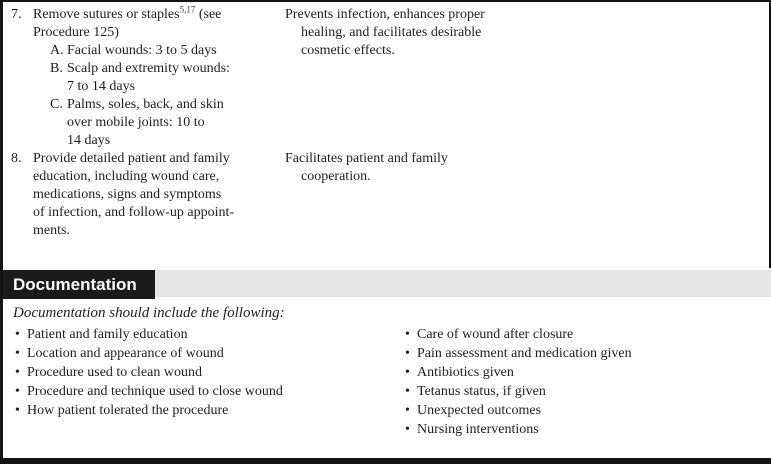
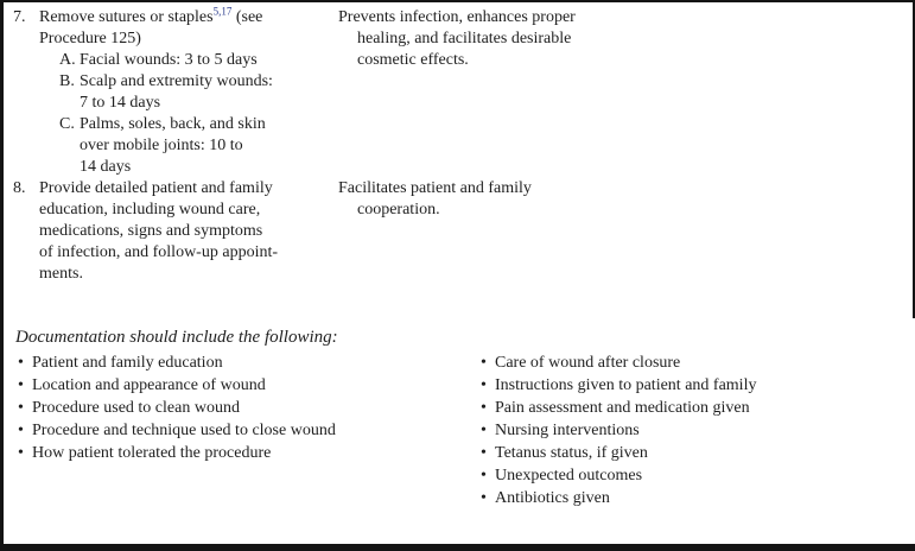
  7.
  Remove sutures or staples5,17 (see
  Procedure 125)
  A.
  Facial wounds: 3 to 5 days
  B.
  Scalp and extremity wounds:
  7 to 14 days
  C.
  Palms, soles, back, and skin
  over mobile joints: 10 to
  14 days
  Prevents infection, enhances proper
  healing, and facilitates desirable
  cosmetic effects.
  8.
  Provide detailed patient and family
  education, including wound care,
  medications, signs and symptoms
  of infection, and follow-up appoint-
  ments.
  Facilitates patient and family
  cooperation.
- Documentation
  Documentation should include the following:
  Patient and family education
  Location and appearance of wound
  Procedure used to clean wound
  Procedure and technique used to close wound
  How patient tolerated the procedure
  Care of wound after closure
+ Instructions given to patient and family
  Pain assessment and medication given
- Antibiotics given
+ Nursing interventions
  Tetanus status, if given
  Unexpected outcomes
- Nursing interventions
+ Antibiotics given
